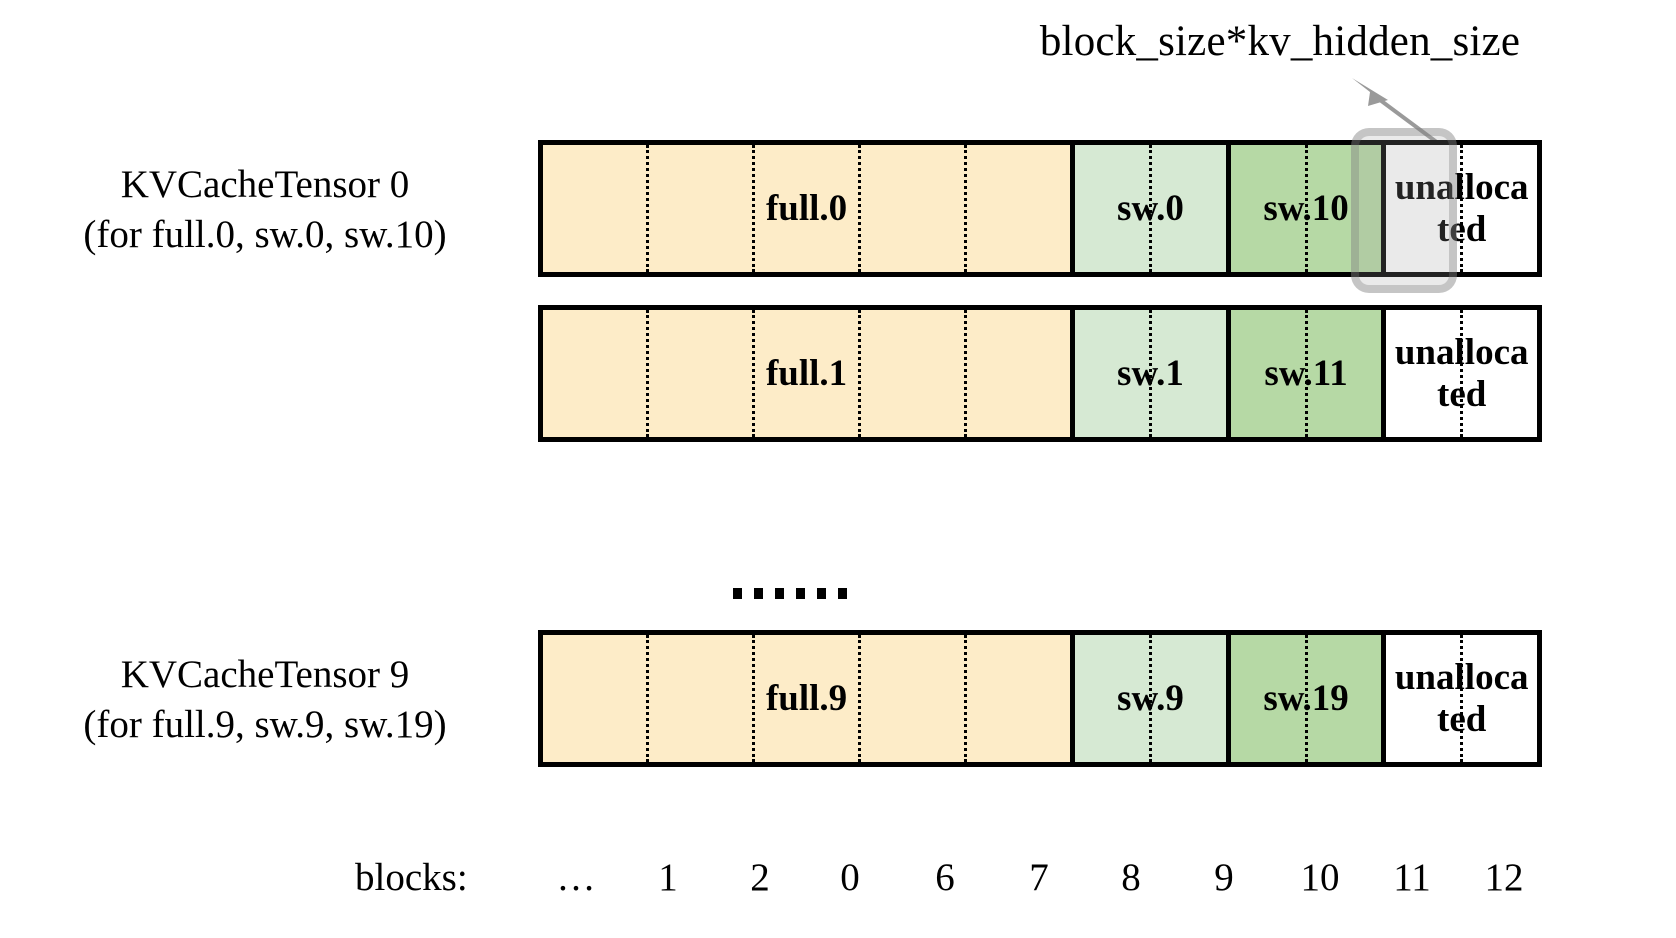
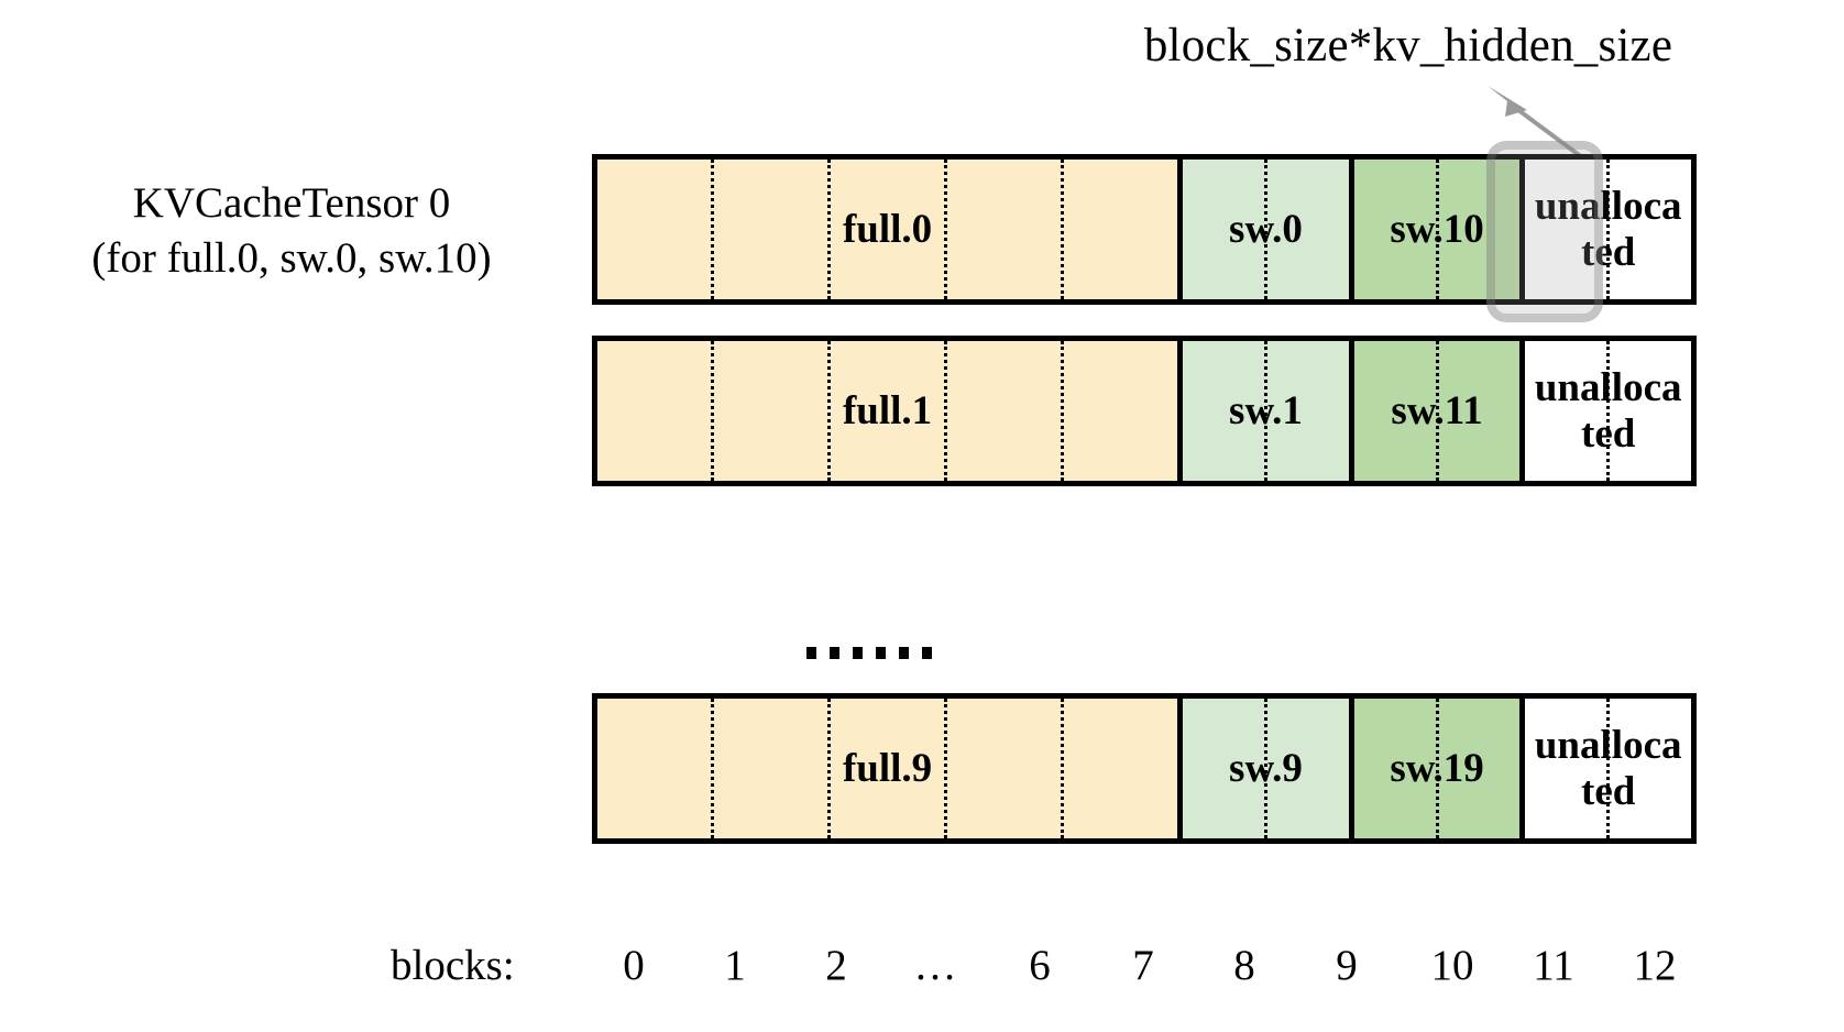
  block_size*kv_hidden_size
  KVCacheTensor 0
  (for full.0, sw.0, sw.10)
  full.0
  sw.0
  sw.10
  unalloca
  ted
  full.1
  sw.1
  sw.11
  unalloca
  ted
- KVCacheTensor 9
- (for full.9, sw.9, sw.19)
  full.9
  sw.9
  sw.19
  unalloca
  ted
  blocks:
- …
+ 0
  1
  2
- 0
+ …
  6
  7
  8
  9
  10
  11
  12
